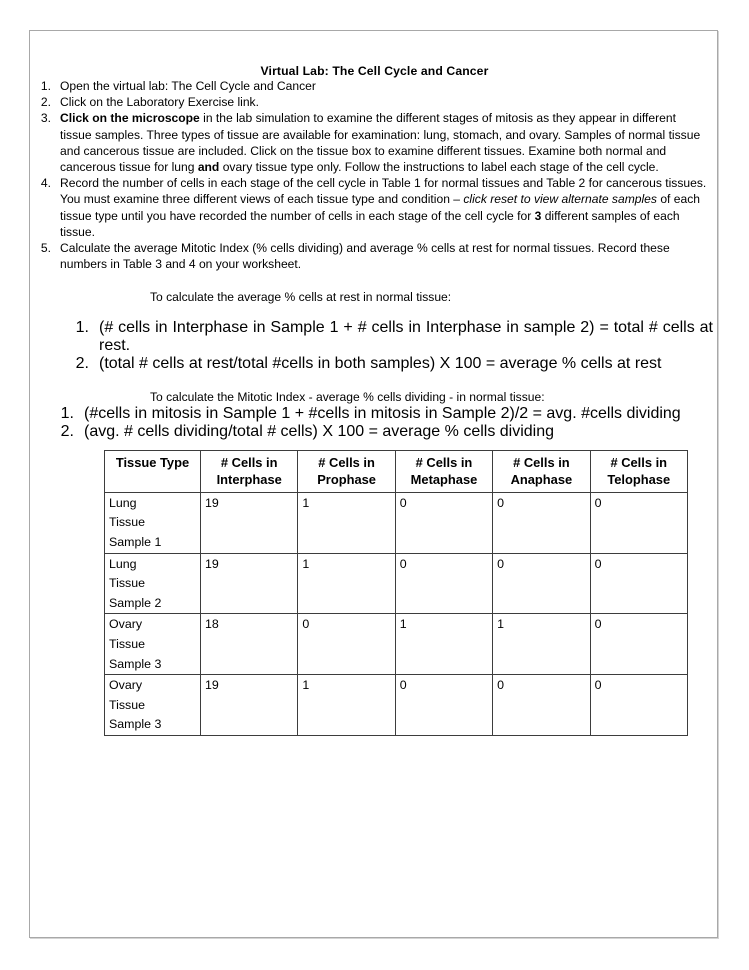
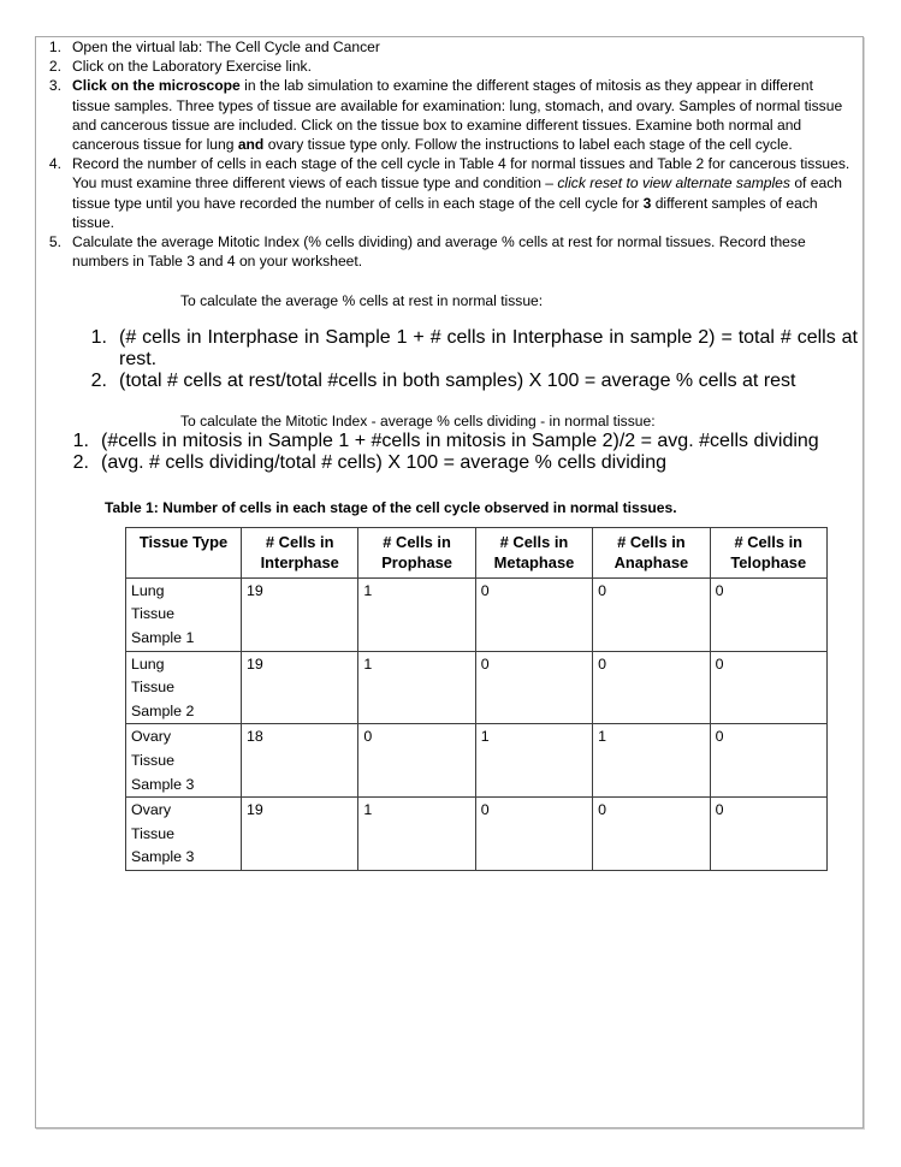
- Virtual Lab: The Cell Cycle and Cancer
  1.
  Open the virtual lab: The Cell Cycle and Cancer
  2.
  Click on the Laboratory Exercise link.
  3.
  Click on the microscope in the lab simulation to examine the different stages of mitosis as they appear in different tissue samples. Three types of tissue are available for examination: lung, stomach, and ovary. Samples of normal tissue and cancerous tissue are included. Click on the tissue box to examine different tissues. Examine both normal and cancerous tissue for lung and ovary tissue type only. Follow the instructions to label each stage of the cell cycle.
  4.
- Record the number of cells in each stage of the cell cycle in Table 1 for normal tissues and Table 2 for cancerous tissues. You must examine three different views of each tissue type and condition – click reset to view alternate samples of each tissue type until you have recorded the number of cells in each stage of the cell cycle for 3 different samples of each tissue.
+ Record the number of cells in each stage of the cell cycle in Table 4 for normal tissues and Table 2 for cancerous tissues. You must examine three different views of each tissue type and condition – click reset to view alternate samples of each tissue type until you have recorded the number of cells in each stage of the cell cycle for 3 different samples of each tissue.
  5.
  Calculate the average Mitotic Index (% cells dividing) and average % cells at rest for normal tissues. Record these numbers in Table 3 and 4 on your worksheet.
  To calculate the average % cells at rest in normal tissue:
  1.
  (# cells in Interphase in Sample 1 + # cells in Interphase in sample 2) = total # cells at rest.
  2.
  (total # cells at rest/total #cells in both samples) X 100 = average % cells at rest
  To calculate the Mitotic Index - average % cells dividing - in normal tissue:
  1.
  (#cells in mitosis in Sample 1 + #cells in mitosis in Sample 2)/2 = avg. #cells dividing
  2.
  (avg. # cells dividing/total # cells) X 100 = average % cells dividing
+ Table 1: Number of cells in each stage of the cell cycle observed in normal tissues.
  Tissue Type	# Cells in Interphase	# Cells in Prophase	# Cells in Metaphase	# Cells in Anaphase	# Cells in Telophase
  Lung Tissue Sample 1	19	1	0	0	0
  Lung Tissue Sample 2	19	1	0	0	0
  Ovary Tissue Sample 3	18	0	1	1	0
  Ovary Tissue Sample 3	19	1	0	0	0
